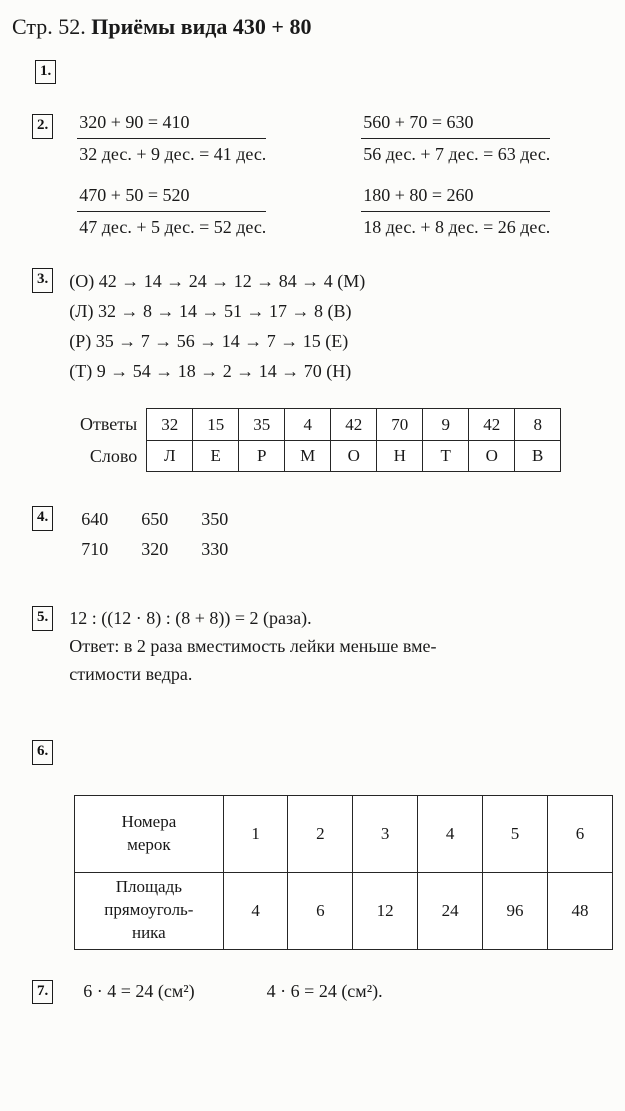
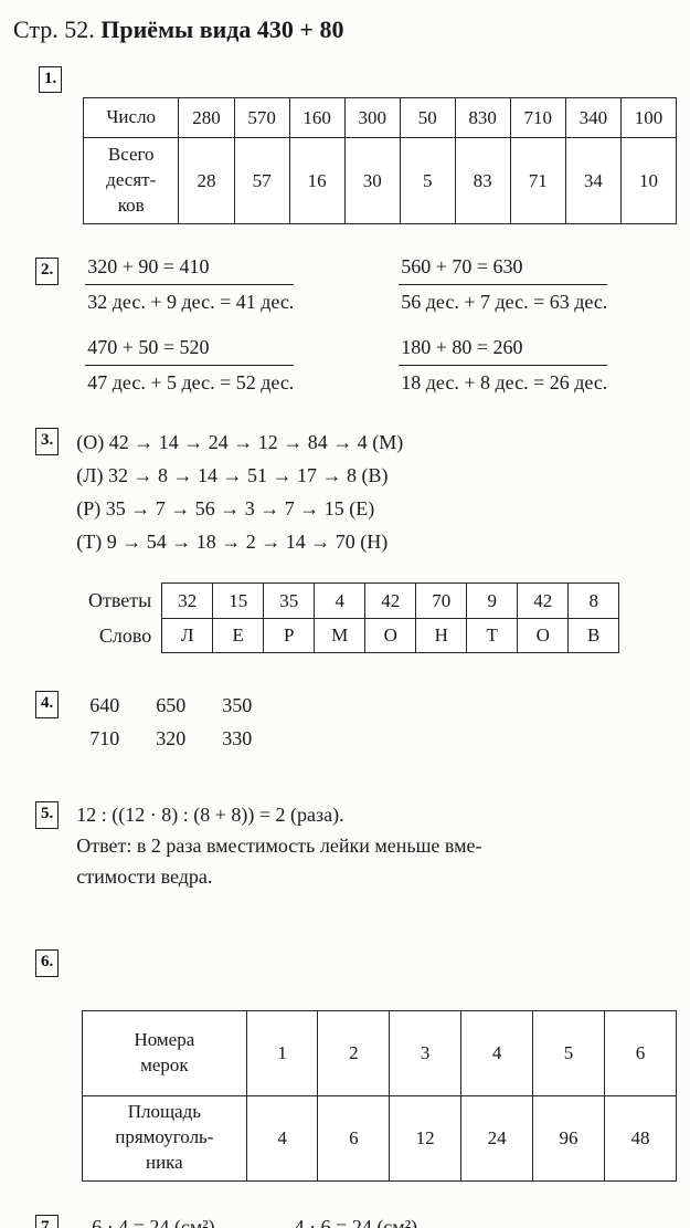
  Стр. 52. Приёмы вида 430 + 80
  1.
+ Число	280	570	160	300	50	830	710	340	100
+ Всего десят- ков	28	57	16	30	5	83	71	34	10
  2.
  320 + 90 = 410
  32 дес. + 9 дес. = 41 дес.
  560 + 70 = 630
  56 дес. + 7 дес. = 63 дес.
  470 + 50 = 520
  47 дес. + 5 дес. = 52 дес.
  180 + 80 = 260
  18 дес. + 8 дес. = 26 дес.
  3.
  (О) 42 → 14 → 24 → 12 → 84 → 4 (М)
  (Л) 32 → 8 → 14 → 51 → 17 → 8 (В)
- (Р) 35 → 7 → 56 → 14 → 7 → 15 (Е)
+ (Р) 35 → 7 → 56 → 3 → 7 → 15 (Е)
  (Т) 9 → 54 → 18 → 2 → 14 → 70 (Н)
  Ответы
  Слово
  32	15	35	4	42	70	9	42	8
  Л	Е	Р	М	О	Н	Т	О	В
  4.
  640 650 350
  710 320 330
  5.
  12 : ((12 · 8) : (8 + 8)) = 2 (раза).
  Ответ: в 2 раза вместимость лейки меньше вме-
  стимости ведра.
  6.
  Номера мерок	1	2	3	4	5	6
  Площадь прямоуголь- ника	4	6	12	24	96	48
  7.
  6 · 4 = 24 (см²)
  4 · 6 = 24 (см²).
